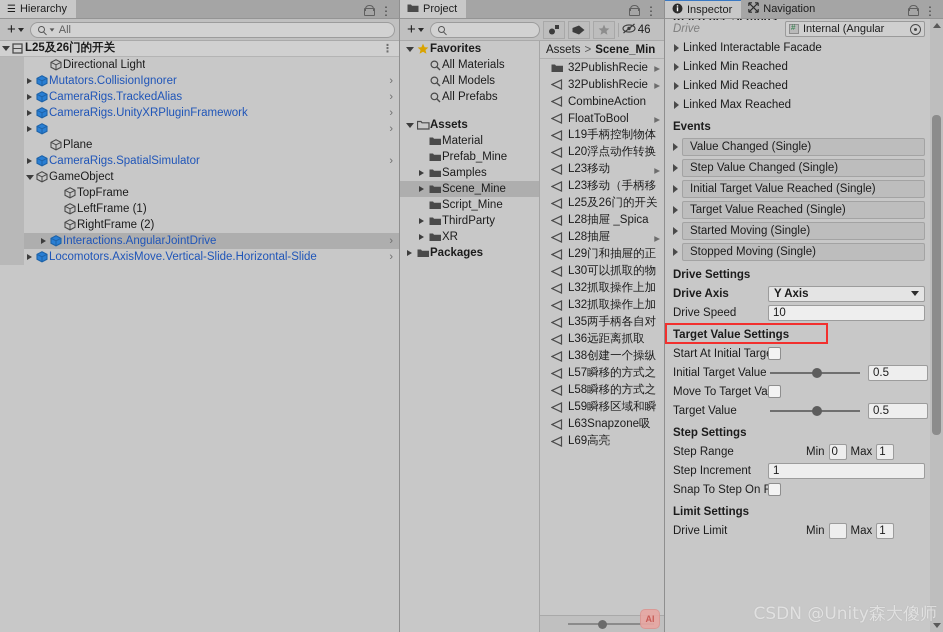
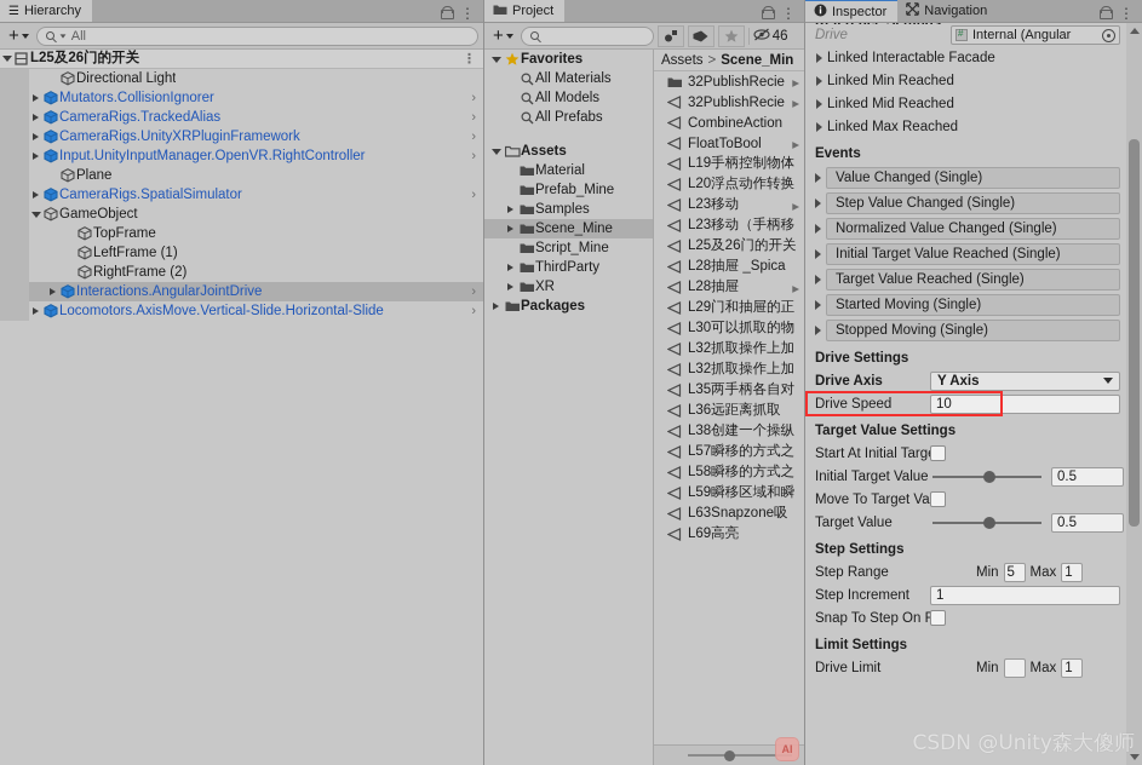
  ☰
  Hierarchy
  ⋮
  +
  All
  L25及26门的开关
  ⋮
  Directional Light
  Mutators.CollisionIgnorer
  ›
  CameraRigs.TrackedAlias
  ›
  CameraRigs.UnityXRPluginFramework
  ›
+ Input.UnityInputManager.OpenVR.RightController
  ›
  Plane
  CameraRigs.SpatialSimulator
  ›
  GameObject
  TopFrame
  LeftFrame (1)
  RightFrame (2)
  Interactions.AngularJointDrive
  ›
  Locomotors.AxisMove.Vertical-Slide.Horizontal-Slide
  ›
  Project
  ⋮
  +
  46
  Favorites
  All Materials
  All Models
  All Prefabs
  Assets
  Material
  Prefab_Mine
  Samples
  Scene_Mine
  Script_Mine
  ThirdParty
  XR
  Packages
  Assets
  >
  Scene_Min
  32PublishRecie
  ▸
  32PublishRecie
  ▸
  CombineAction
  FloatToBool
  ▸
  L19手柄控制物体
  L20浮点动作转换
  L23移动
  ▸
  L23移动（手柄移
  L25及26门的开关
  L28抽屉 _Spica
  L28抽屉
  ▸
  L29门和抽屉的正
  L30可以抓取的物
  L32抓取操作上加
  L32抓取操作上加
  L35两手柄各自对
  L36远距离抓取
  L38创建一个操纵
  L57瞬移的方式之
  L58瞬移的方式之
  L59瞬移区域和瞬
  L63Snapzone吸
  L69高亮
  AI
  Inspector
  Navigation
  ⋮
  Reference Settings
  Drive
  Internal (Angular
  Linked Interactable Facade
  Linked Min Reached
  Linked Mid Reached
  Linked Max Reached
  Events
  Value Changed (Single)
  Step Value Changed (Single)
+ Normalized Value Changed (Single)
  Initial Target Value Reached (Single)
  Target Value Reached (Single)
  Started Moving (Single)
  Stopped Moving (Single)
  Drive Settings
  Drive Axis
  Y Axis
  Drive Speed
  10
  Target Value Settings
  Start At Initial Targ
  Initial Target Value
  0.5
  Move To Target Va
  Target Value
  0.5
  Step Settings
  Step Range
  Min
- 0
+ 5
  Max
  1
  Step Increment
  1
  Snap To Step On
  Limit Settings
  Drive Limit
  Min
  Max
  1
  CSDN @Unity森大傻师
